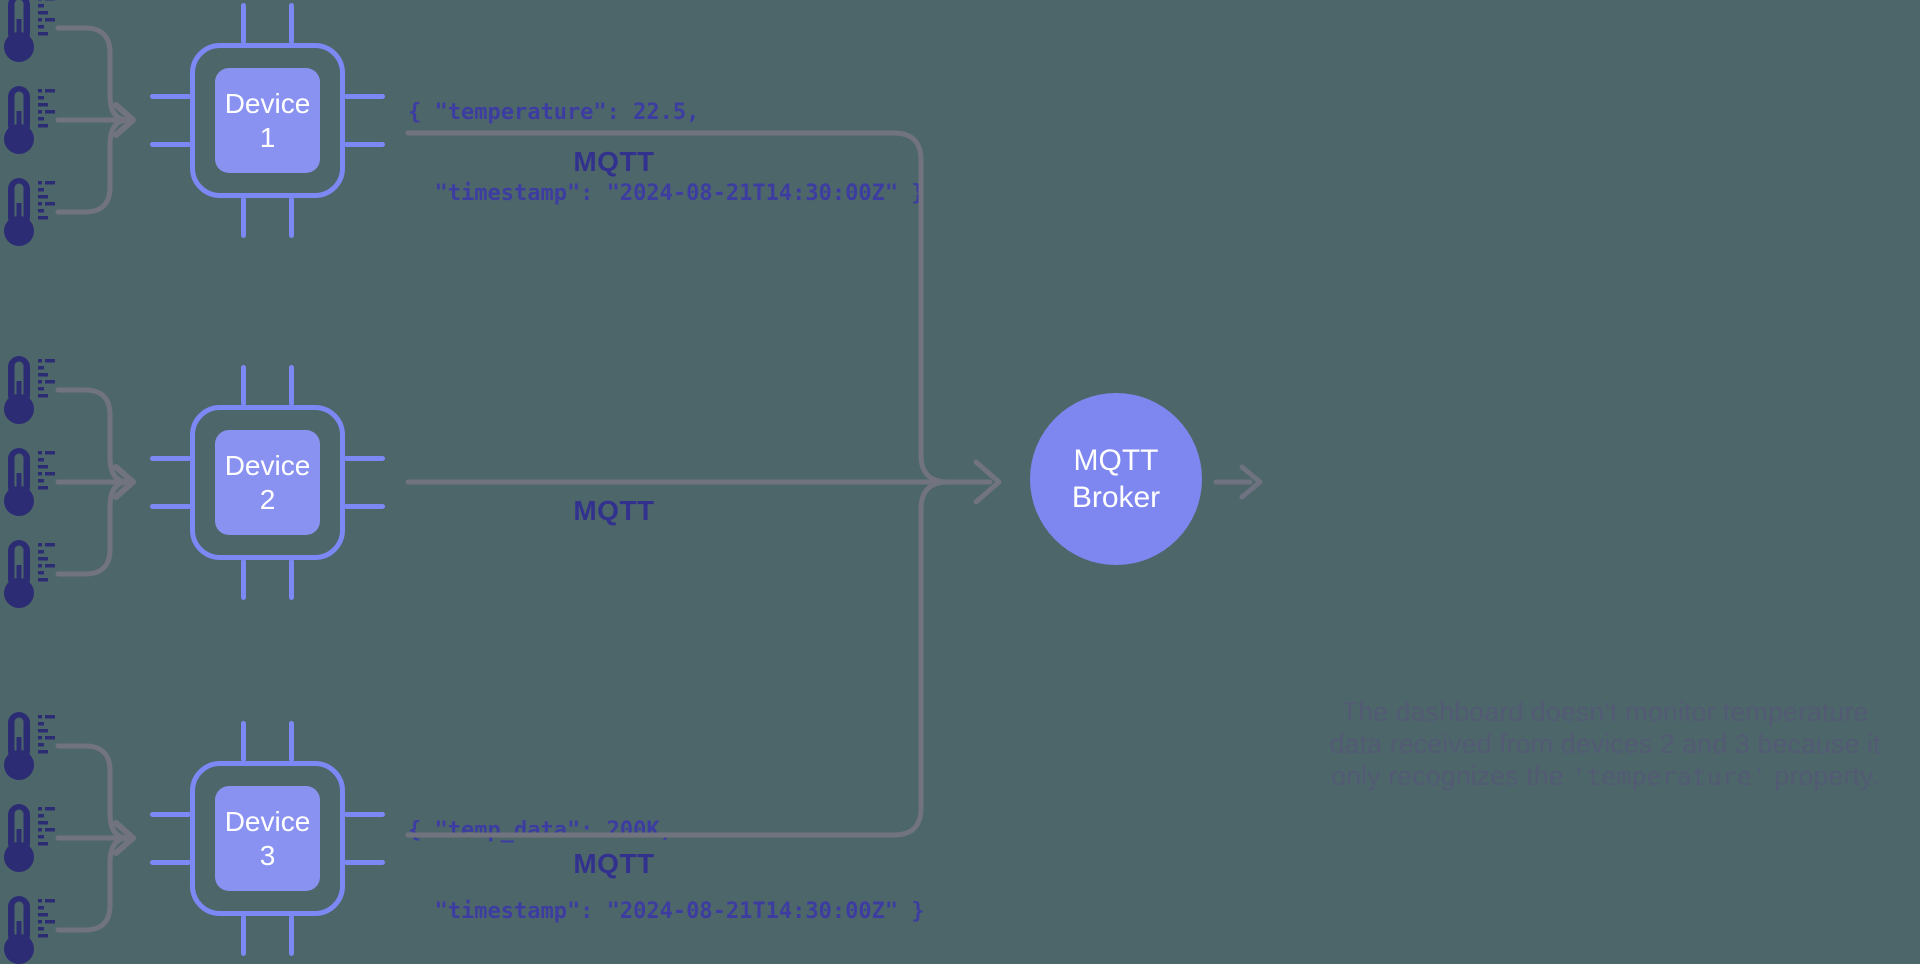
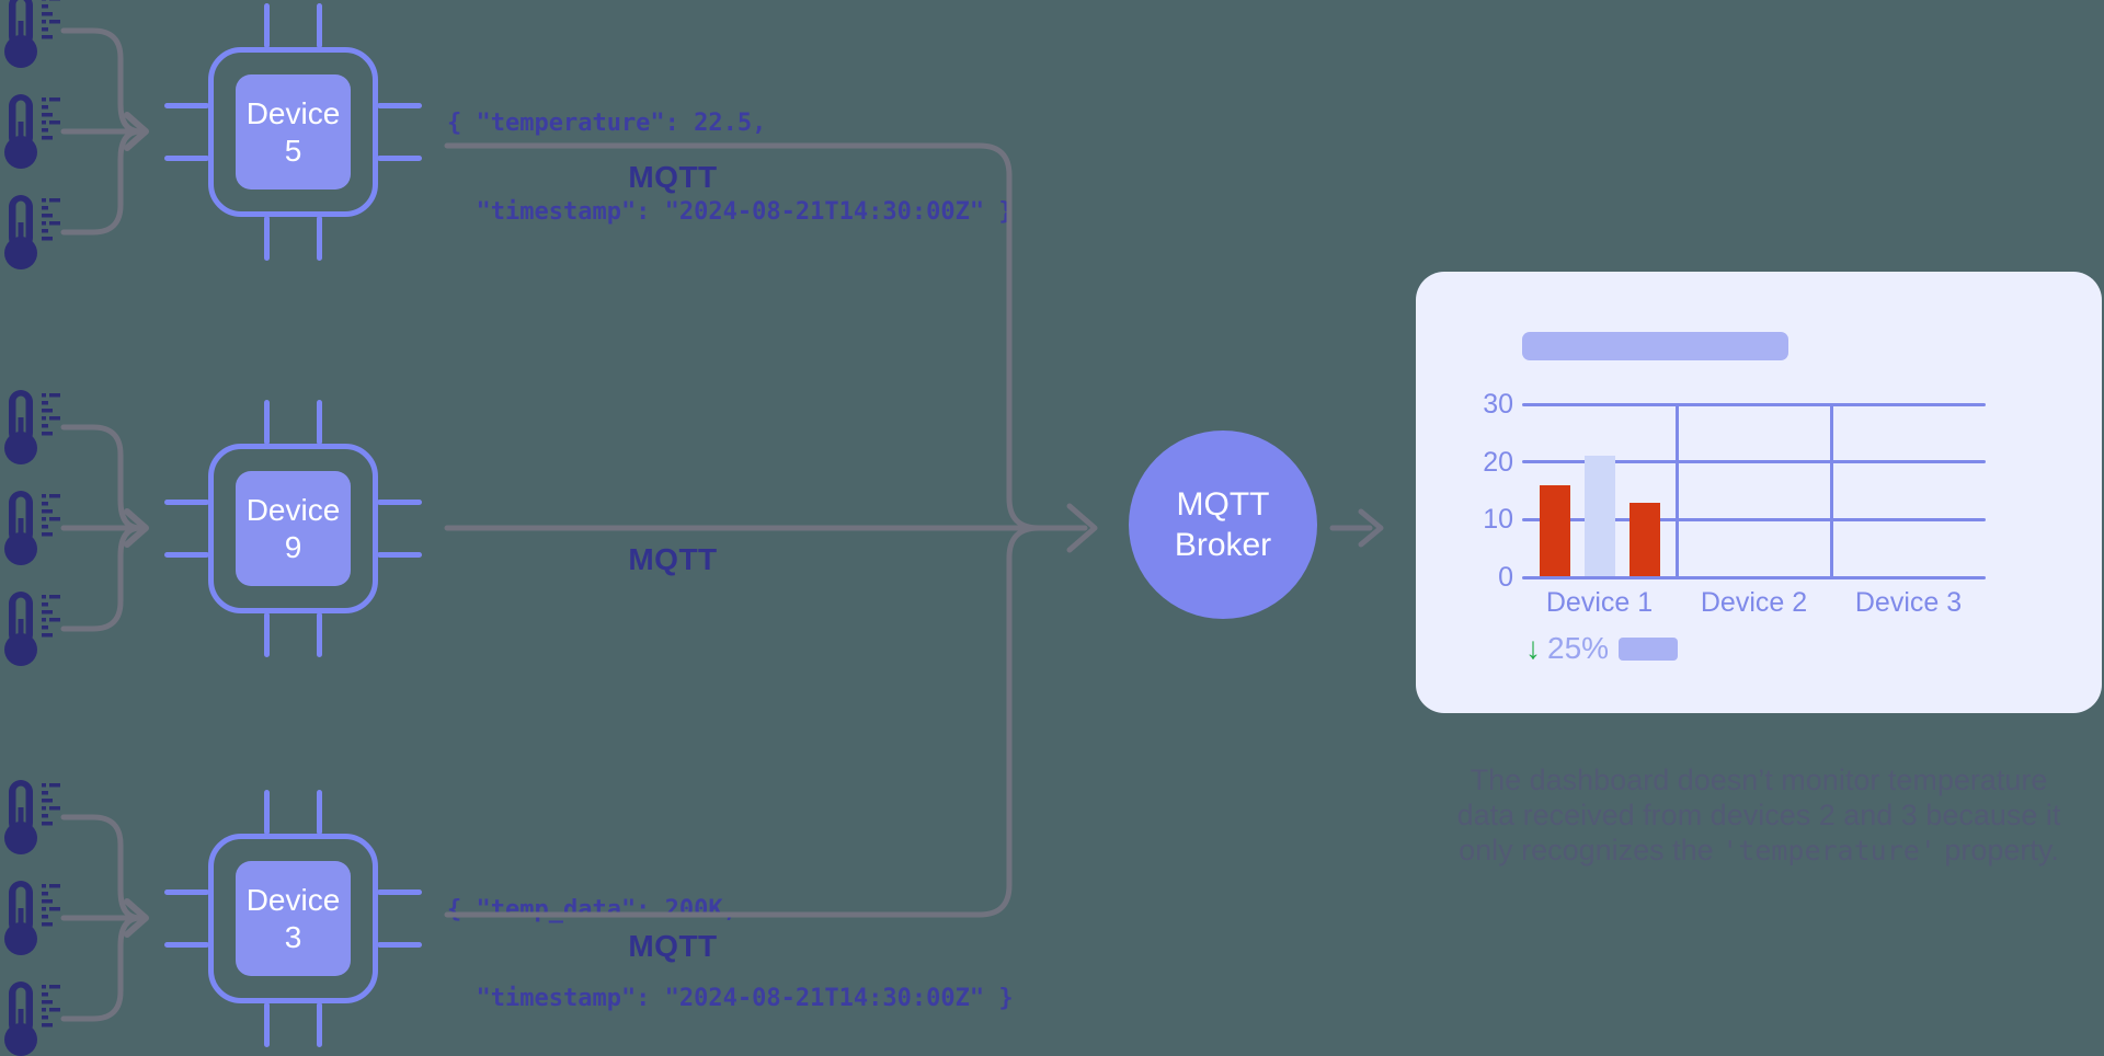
  Device
- 1
+ 5
  Device
- 2
+ 9
  Device
  3
  { "temperature": 22.5,
  "timestamp": "2024-08-21T14:30:00Z" }
  { "temp_data": 200K,
  "timestamp": "2024-08-21T14:30:00Z" }
  MQTT
  MQTT
  MQTT
  MQTT Broker
+ 0
+ 10
+ 20
+ 30
+ Device 1
+ Device 2
+ Device 3
+ ↓
+ 25%
